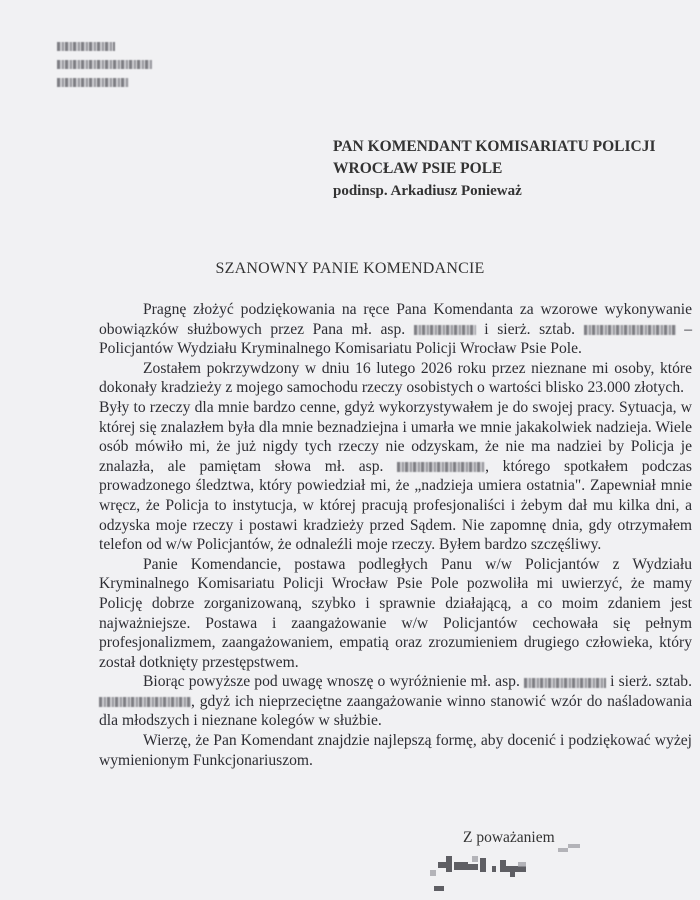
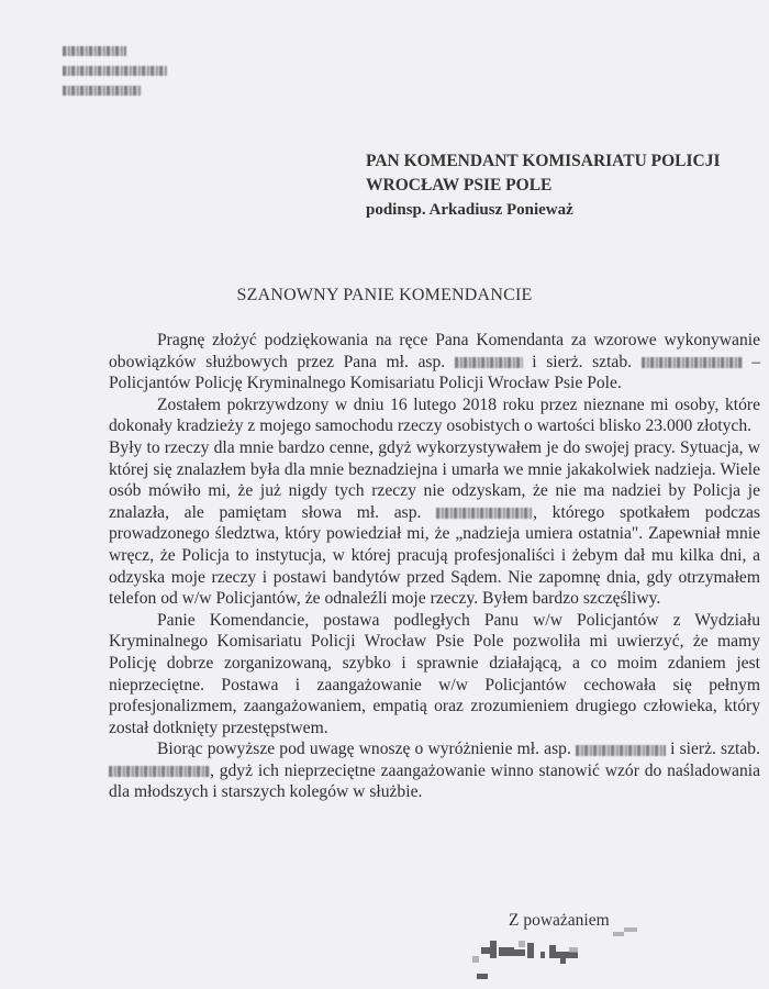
  PAN KOMENDANT KOMISARIATU POLICJI
  WROCŁAW PSIE POLE
  podinsp. Arkadiusz Ponieważ
  SZANOWNY PANIE KOMENDANCIE
- Pragnę złożyć podziękowania na ręce Pana Komendanta za wzorowe wykonywanie obowiązków służbowych przez Pana mł. asp. i sierż. sztab. – Policjantów Wydziału Kryminalnego Komisariatu Policji Wrocław Psie Pole.
+ Pragnę złożyć podziękowania na ręce Pana Komendanta za wzorowe wykonywanie obowiązków służbowych przez Pana mł. asp. i sierż. sztab. – Policjantów Policję Kryminalnego Komisariatu Policji Wrocław Psie Pole.
- Zostałem pokrzywdzony w dniu 16 lutego 2026 roku przez nieznane mi osoby, które dokonały kradzieży z mojego samochodu rzeczy osobistych o wartości blisko 23.000 złotych.
+ Zostałem pokrzywdzony w dniu 16 lutego 2018 roku przez nieznane mi osoby, które dokonały kradzieży z mojego samochodu rzeczy osobistych o wartości blisko 23.000 złotych.
- Były to rzeczy dla mnie bardzo cenne, gdyż wykorzystywałem je do swojej pracy. Sytuacja, w której się znalazłem była dla mnie beznadziejna i umarła we mnie jakakolwiek nadzieja. Wiele osób mówiło mi, że już nigdy tych rzeczy nie odzyskam, że nie ma nadziei by Policja je znalazła, ale pamiętam słowa mł. asp. , którego spotkałem podczas prowadzonego śledztwa, który powiedział mi, że „nadzieja umiera ostatnia". Zapewniał mnie wręcz, że Policja to instytucja, w której pracują profesjonaliści i żebym dał mu kilka dni, a odzyska moje rzeczy i postawi kradzieży przed Sądem. Nie zapomnę dnia, gdy otrzymałem telefon od w/w Policjantów, że odnaleźli moje rzeczy. Byłem bardzo szczęśliwy.
+ Były to rzeczy dla mnie bardzo cenne, gdyż wykorzystywałem je do swojej pracy. Sytuacja, w której się znalazłem była dla mnie beznadziejna i umarła we mnie jakakolwiek nadzieja. Wiele osób mówiło mi, że już nigdy tych rzeczy nie odzyskam, że nie ma nadziei by Policja je znalazła, ale pamiętam słowa mł. asp. , którego spotkałem podczas prowadzonego śledztwa, który powiedział mi, że „nadzieja umiera ostatnia". Zapewniał mnie wręcz, że Policja to instytucja, w której pracują profesjonaliści i żebym dał mu kilka dni, a odzyska moje rzeczy i postawi bandytów przed Sądem. Nie zapomnę dnia, gdy otrzymałem telefon od w/w Policjantów, że odnaleźli moje rzeczy. Byłem bardzo szczęśliwy.
- Panie Komendancie, postawa podległych Panu w/w Policjantów z Wydziału Kryminalnego Komisariatu Policji Wrocław Psie Pole pozwoliła mi uwierzyć, że mamy Policję dobrze zorganizowaną, szybko i sprawnie działającą, a co moim zdaniem jest najważniejsze. Postawa i zaangażowanie w/w Policjantów cechowała się pełnym profesjonalizmem, zaangażowaniem, empatią oraz zrozumieniem drugiego człowieka, który został dotknięty przestępstwem.
+ Panie Komendancie, postawa podległych Panu w/w Policjantów z Wydziału Kryminalnego Komisariatu Policji Wrocław Psie Pole pozwoliła mi uwierzyć, że mamy Policję dobrze zorganizowaną, szybko i sprawnie działającą, a co moim zdaniem jest nieprzeciętne. Postawa i zaangażowanie w/w Policjantów cechowała się pełnym profesjonalizmem, zaangażowaniem, empatią oraz zrozumieniem drugiego człowieka, który został dotknięty przestępstwem.
- Biorąc powyższe pod uwagę wnoszę o wyróżnienie mł. asp. i sierż. sztab. , gdyż ich nieprzeciętne zaangażowanie winno stanowić wzór do naśladowania dla młodszych i nieznane kolegów w służbie.
+ Biorąc powyższe pod uwagę wnoszę o wyróżnienie mł. asp. i sierż. sztab. , gdyż ich nieprzeciętne zaangażowanie winno stanowić wzór do naśladowania dla młodszych i starszych kolegów w służbie.
- Wierzę, że Pan Komendant znajdzie najlepszą formę, aby docenić i podziękować wyżej wymienionym Funkcjonariuszom.
  Z poważaniem
